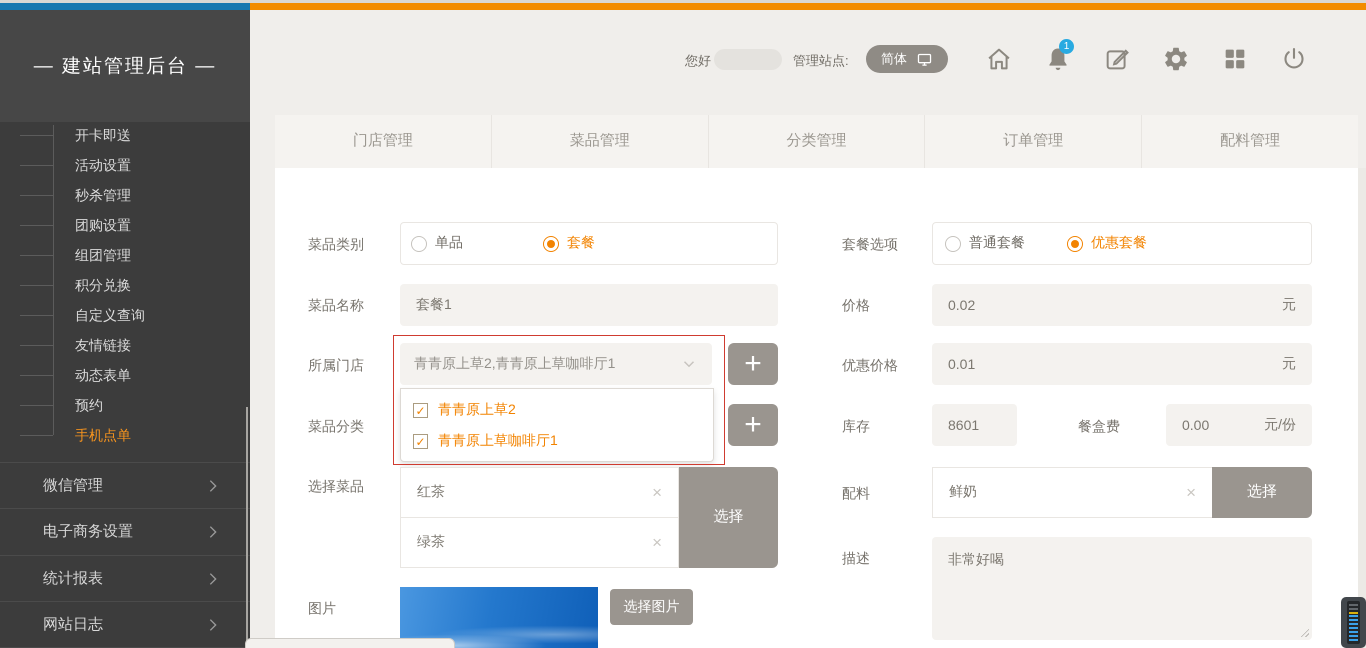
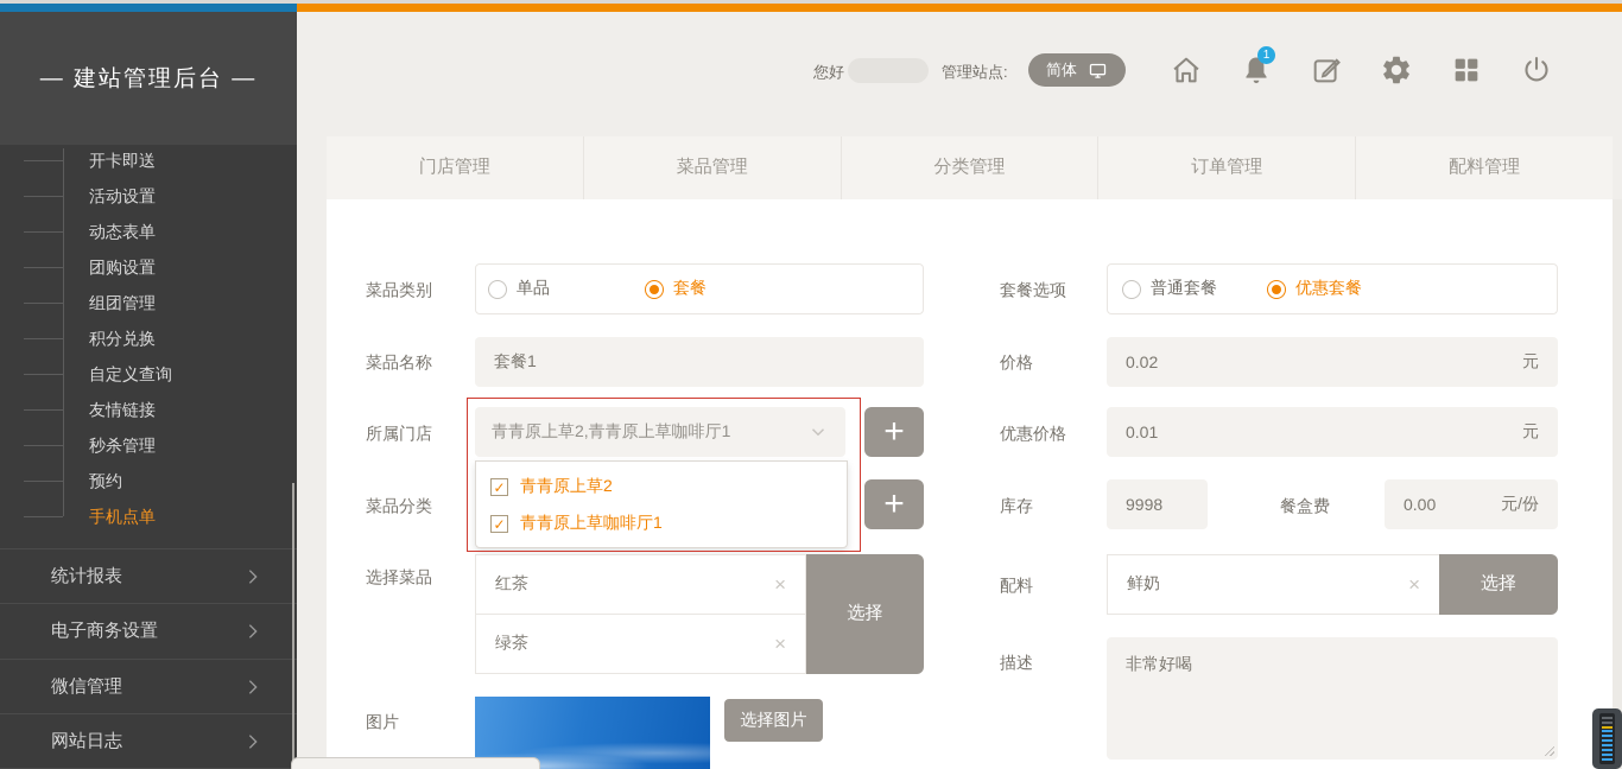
  — 建站管理后台 —
  开卡即送
  活动设置
- 秒杀管理
+ 动态表单
  团购设置
  组团管理
  积分兑换
  自定义查询
  友情链接
- 动态表单
+ 秒杀管理
  预约
  手机点单
- 微信管理
+ 统计报表
  电子商务设置
- 统计报表
+ 微信管理
  网站日志
  您好
  管理站点:
  简体
  1
  门店管理
  菜品管理
  分类管理
  订单管理
  配料管理
  菜品类别
  单品
  套餐
  菜品名称
  套餐1
  所属门店
  青青原上草2,青青原上草咖啡厅1
  +
  菜品分类
  +
  ✓
  青青原上草2
  ✓
  青青原上草咖啡厅1
  选择菜品
  红茶
  ×
  绿茶
  ×
  选择
  图片
  选择图片
  套餐选项
  普通套餐
  优惠套餐
  价格
  0.02
  元
  优惠价格
  0.01
  元
  库存
- 8601
+ 9998
  餐盒费
  0.00
  元/份
  配料
  鲜奶
  ×
  选择
  描述
  非常好喝
